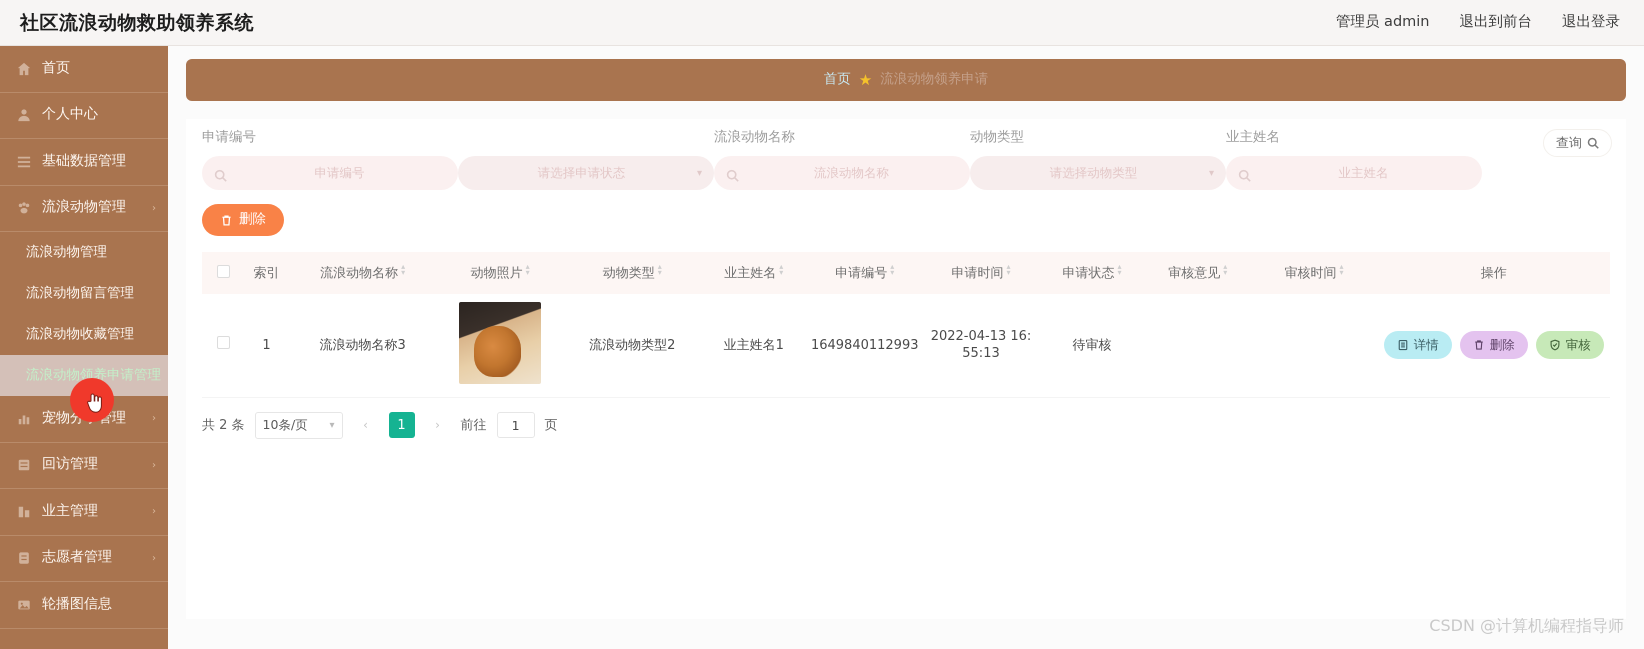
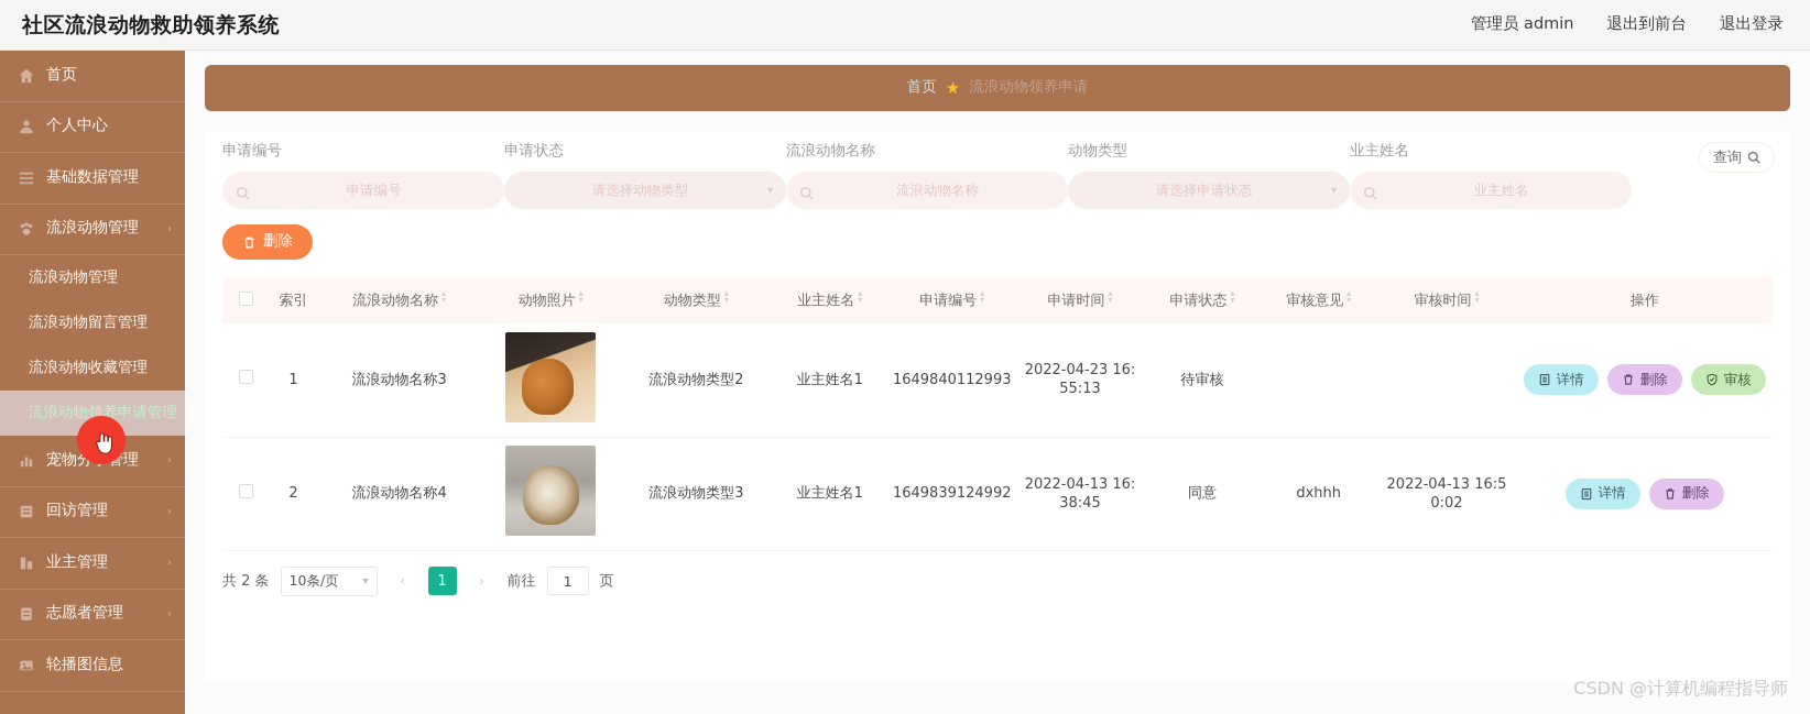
  社区流浪动物救助领养系统
  管理员 admin
  退出到前台
  退出登录
  首页
  个人中心
  基础数据管理
  流浪动物管理
  ›
  流浪动物管理
  流浪动物留言管理
  流浪动物收藏管理
  流浪动物领养申请管理
  宠物分管理
  ›
  回访管理
  ›
  业主管理
  ›
  志愿者管理
  ›
  轮播图信息
  首页
  ★
  流浪动物领养申请
  申请编号
  申请编号
+ 申请状态
- 请选择申请状态
+ 请选择动物类型
  ▾
  流浪动物名称
  流浪动物名称
  动物类型
- 请选择动物类型
+ 请选择申请状态
  ▾
  业主姓名
  业主姓名
  查询
  删除
  	索引	流浪动物名称 ▴▾	动物照片 ▴▾	动物类型 ▴▾	业主姓名 ▴▾	申请编号 ▴▾	申请时间 ▴▾	申请状态 ▴▾	审核意见 ▴▾	审核时间 ▴▾	操作
- 	1	流浪动物名称3		流浪动物类型2	业主姓名1	1649840112993	2022-04-13 16:55:13	待审核			详情 删除 审核
+ 	1	流浪动物名称3		流浪动物类型2	业主姓名1	1649840112993	2022-04-23 16:55:13	待审核			详情 删除 审核
+ 	2	流浪动物名称4		流浪动物类型3	业主姓名1	1649839124992	2022-04-13 16:38:45	同意	dxhhh	2022-04-13 16:50:02	详情 删除
  共 2 条
  10条/页
  ▾
  ‹
  1
  ›
  前往
  1
  页
  CSDN @计算机编程指导师
